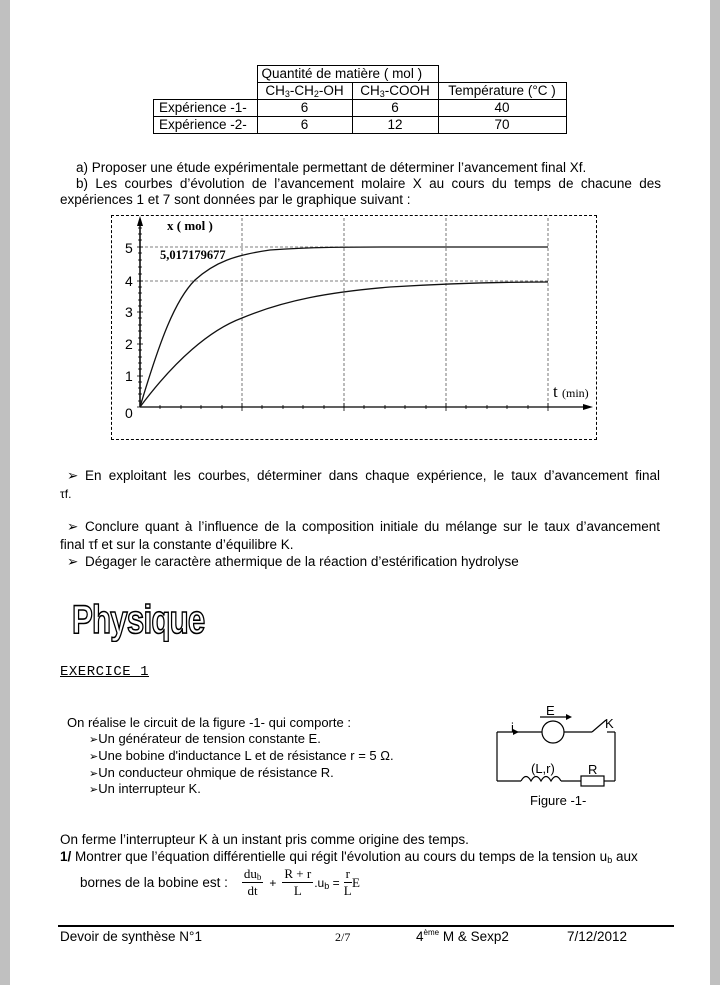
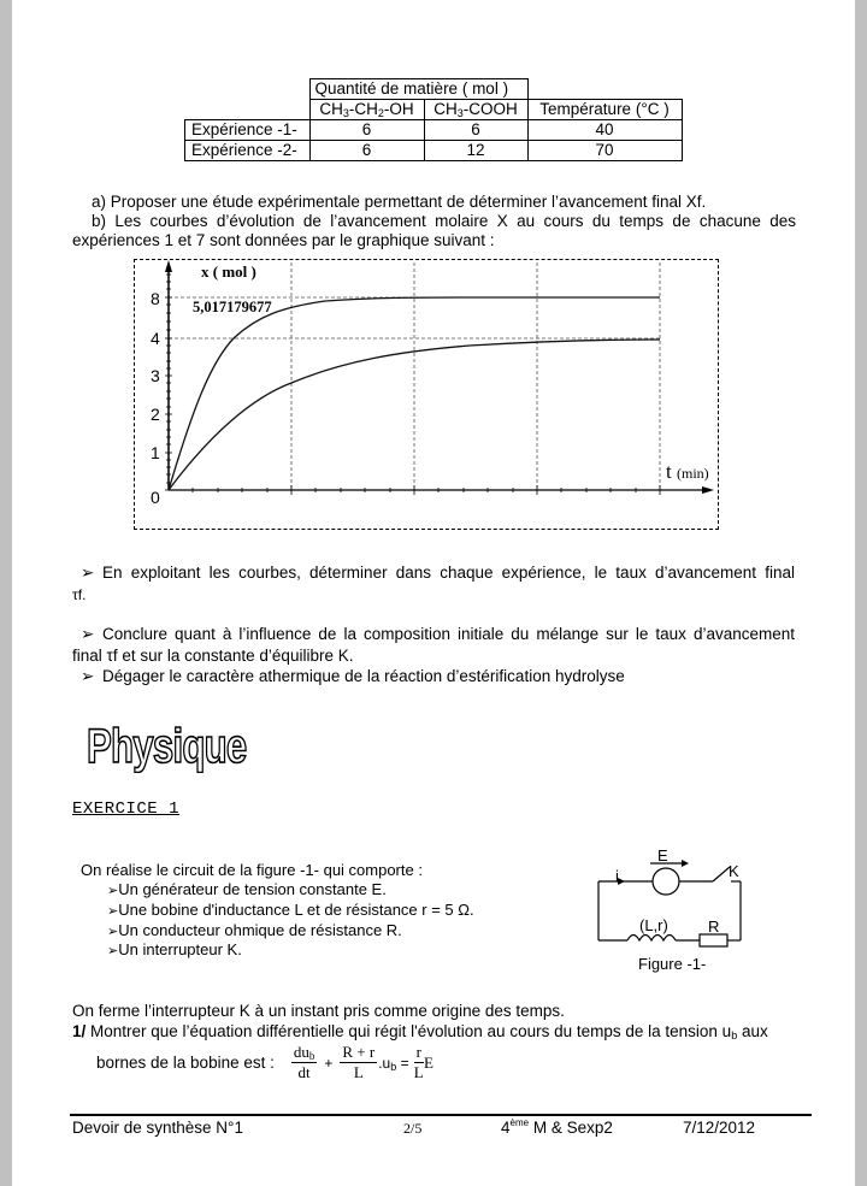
  	Quantité de matière ( mol )
  	CH3-CH2-OH	CH3-COOH	Température (°C )
  Expérience -1-	6	6	40
  Expérience -2-	6	12	70
  a) Proposer une étude expérimentale permettant de déterminer l’avancement final Xf.
  b) Les courbes d’évolution de l’avancement molaire X au cours du temps de chacune des
  expériences 1 et 7 sont données par le graphique suivant :
  x ( mol )
  5,017179677
- 5
+ 8
  4
  3
  2
  1
  0
  t (min)
  ➢ En exploitant les courbes, déterminer dans chaque expérience, le taux d’avancement final
  τf.
  ➢ Conclure quant à l’influence de la composition initiale du mélange sur le taux d’avancement
  final τf et sur la constante d’équilibre K.
  ➢ Dégager le caractère athermique de la réaction d’estérification hydrolyse
  Physique
  EXERCICE 1
  On réalise le circuit de la figure -1- qui comporte :
  ➢Un générateur de tension constante E.
  ➢Une bobine d'inductance L et de résistance r = 5 Ω.
  ➢Un conducteur ohmique de résistance R.
  ➢Un interrupteur K.
  i
  E
  K
  (L,r)
  R
  Figure -1-
  On ferme l’interrupteur K à un instant pris comme origine des temps.
  1/ Montrer que l’équation différentielle qui régit l'évolution au cours du temps de la tension ub aux
  bornes de la bobine est :
  dub
  dt
  +
  R + r
  L
  .ub =
  r
  L
  E
  Devoir de synthèse N°1
- 2/7
+ 2/5
  4ème M & Sexp2
  7/12/2012
